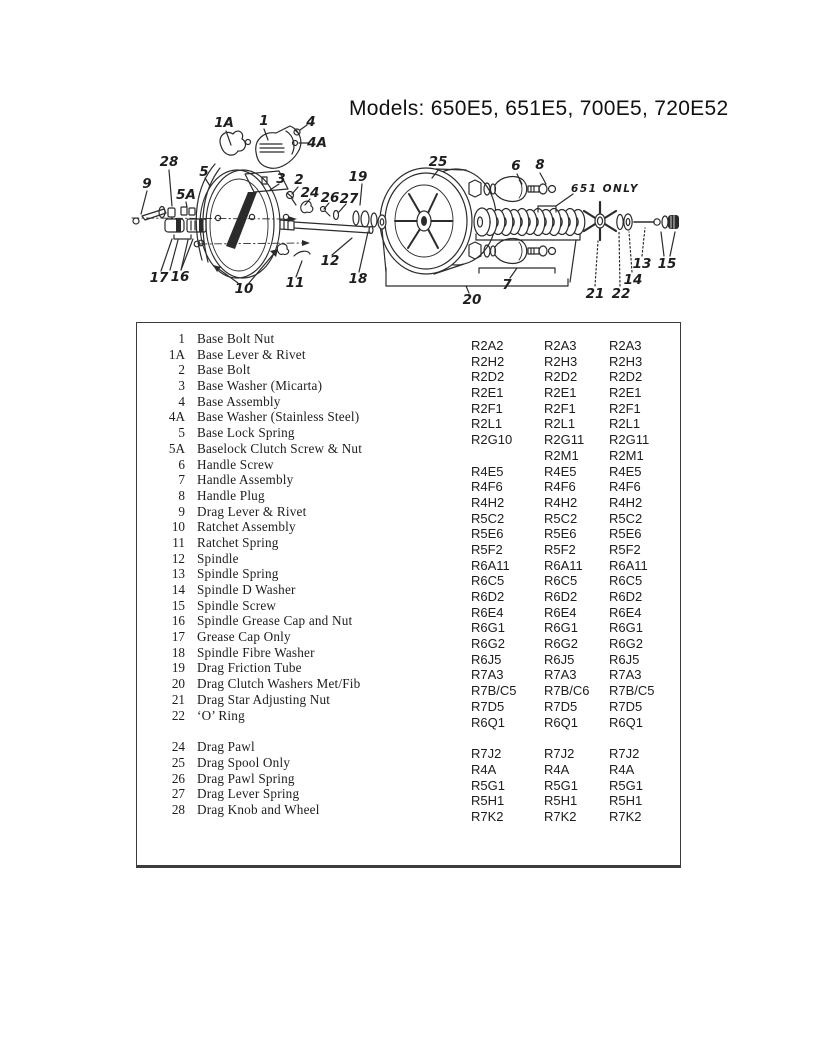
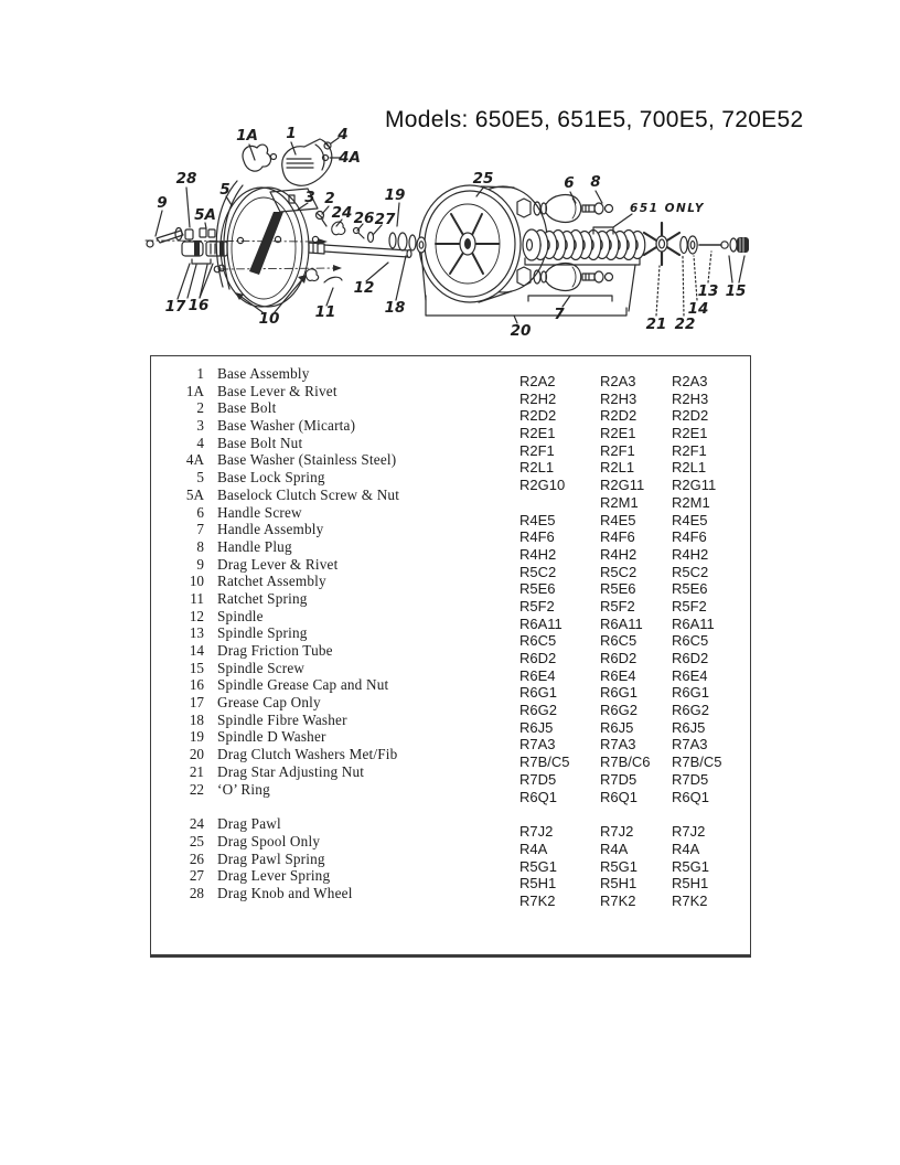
  Models: 650E5, 651E5, 700E5, 720E52
  1A
  1
  4
  4A
  28
  5
  9
  5A
  3
  2
  24
  26
  27
  19
  17
  16
  10
  11
  12
  18
  25
  6
  8
  651 ONLY
  7
  20
  21
  22
  14
  13
  15
  1
- Base Bolt Nut
+ Base Assembly
  R2A2
  R2A3
  R2A3
  1A
  Base Lever & Rivet
  R2H2
  R2H3
  R2H3
  2
  Base Bolt
  R2D2
  R2D2
  R2D2
  3
  Base Washer (Micarta)
  R2E1
  R2E1
  R2E1
  4
- Base Assembly
+ Base Bolt Nut
  R2F1
  R2F1
  R2F1
  4A
  Base Washer (Stainless Steel)
  R2L1
  R2L1
  R2L1
  5
  Base Lock Spring
  R2G10
  R2G11
  R2G11
  5A
  Baselock Clutch Screw & Nut
  R2M1
  R2M1
  6
  Handle Screw
  R4E5
  R4E5
  R4E5
  7
  Handle Assembly
  R4F6
  R4F6
  R4F6
  8
  Handle Plug
  R4H2
  R4H2
  R4H2
  9
  Drag Lever & Rivet
  R5C2
  R5C2
  R5C2
  10
  Ratchet Assembly
  R5E6
  R5E6
  R5E6
  11
  Ratchet Spring
  R5F2
  R5F2
  R5F2
  12
  Spindle
  R6A11
  R6A11
  R6A11
  13
  Spindle Spring
  R6C5
  R6C5
  R6C5
  14
- Spindle D Washer
+ Drag Friction Tube
  R6D2
  R6D2
  R6D2
  15
  Spindle Screw
  R6E4
  R6E4
  R6E4
  16
  Spindle Grease Cap and Nut
  R6G1
  R6G1
  R6G1
  17
  Grease Cap Only
  R6G2
  R6G2
  R6G2
  18
  Spindle Fibre Washer
  R6J5
  R6J5
  R6J5
  19
- Drag Friction Tube
+ Spindle D Washer
  R7A3
  R7A3
  R7A3
  20
  Drag Clutch Washers Met/Fib
  R7B/C5
  R7B/C6
  R7B/C5
  21
  Drag Star Adjusting Nut
  R7D5
  R7D5
  R7D5
  22
  ‘O’ Ring
  R6Q1
  R6Q1
  R6Q1
  24
  Drag Pawl
  R7J2
  R7J2
  R7J2
  25
  Drag Spool Only
  R4A
  R4A
  R4A
  26
  Drag Pawl Spring
  R5G1
  R5G1
  R5G1
  27
  Drag Lever Spring
  R5H1
  R5H1
  R5H1
  28
  Drag Knob and Wheel
  R7K2
  R7K2
  R7K2
